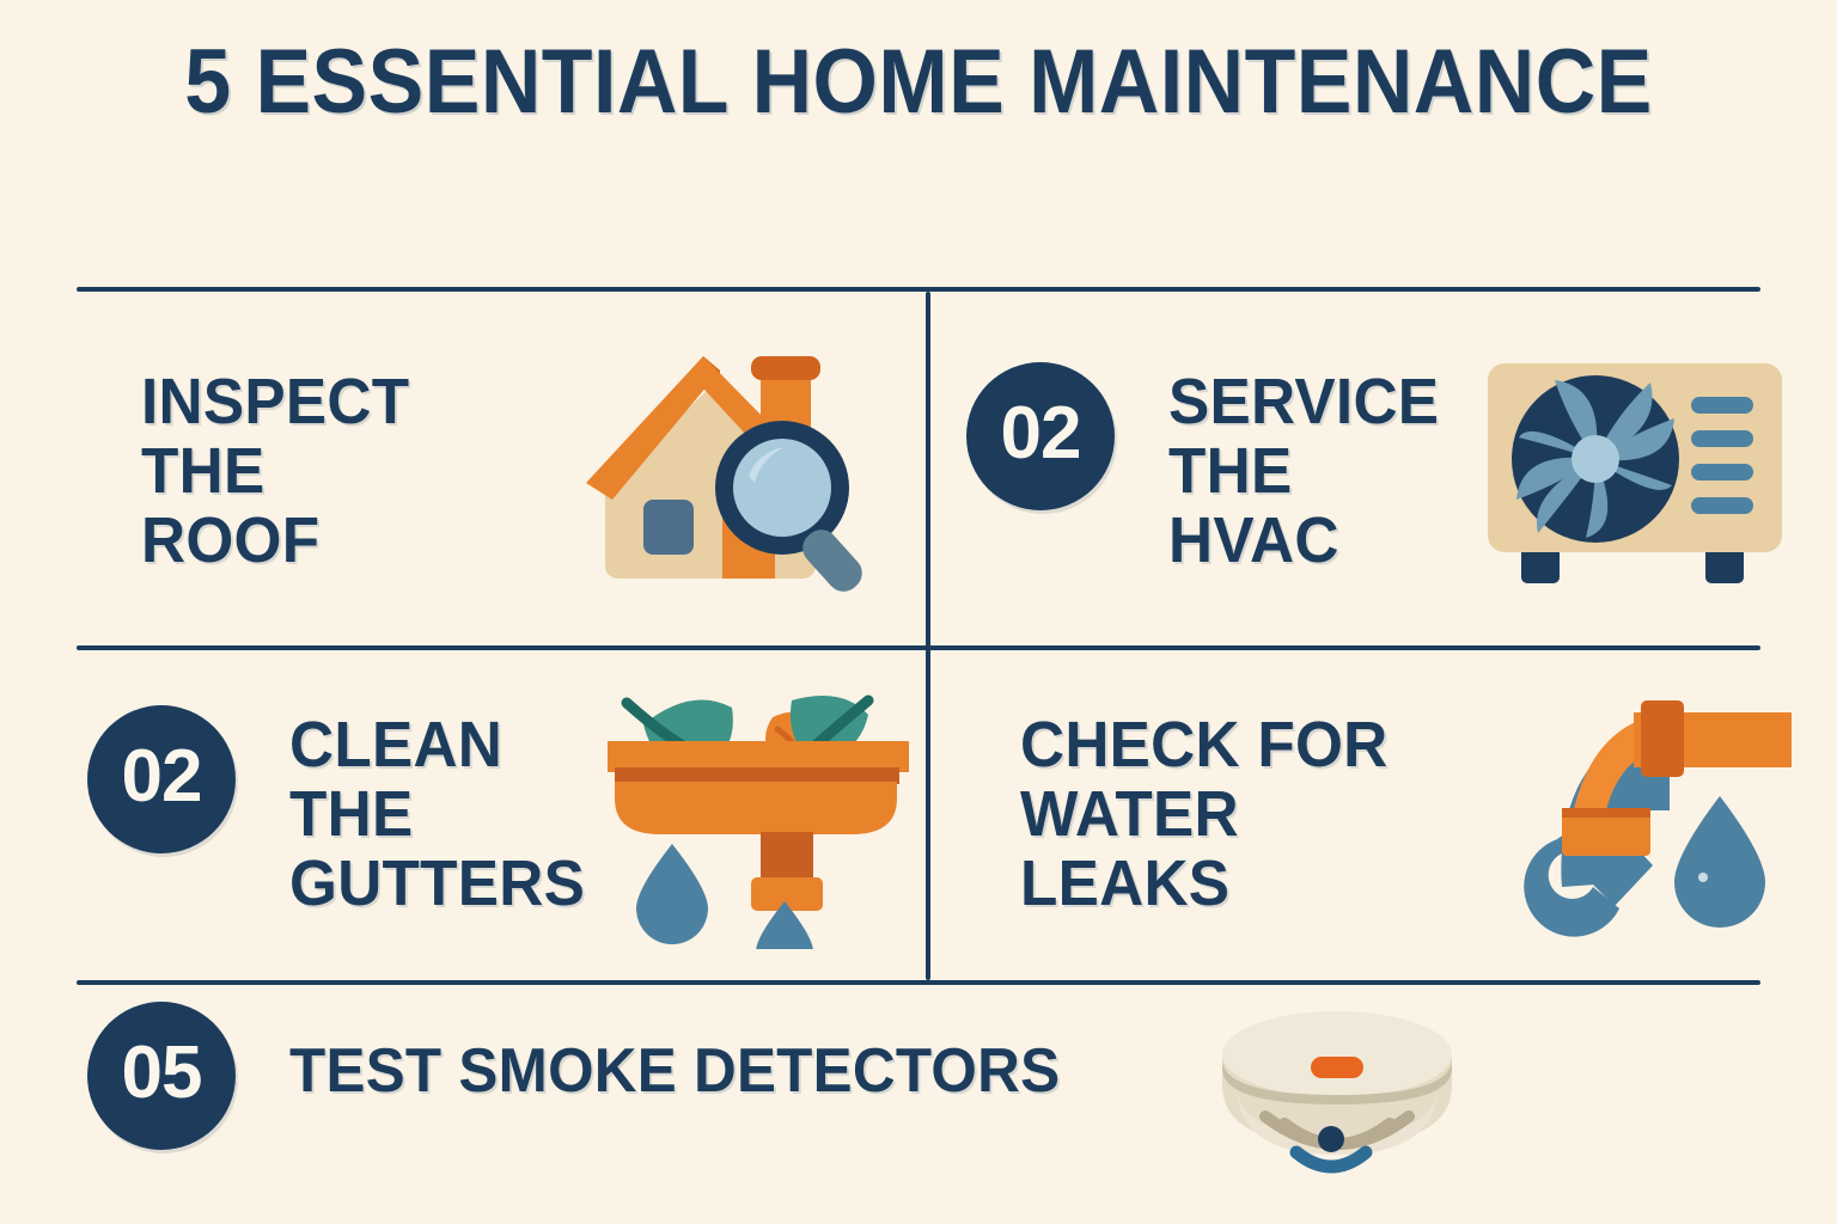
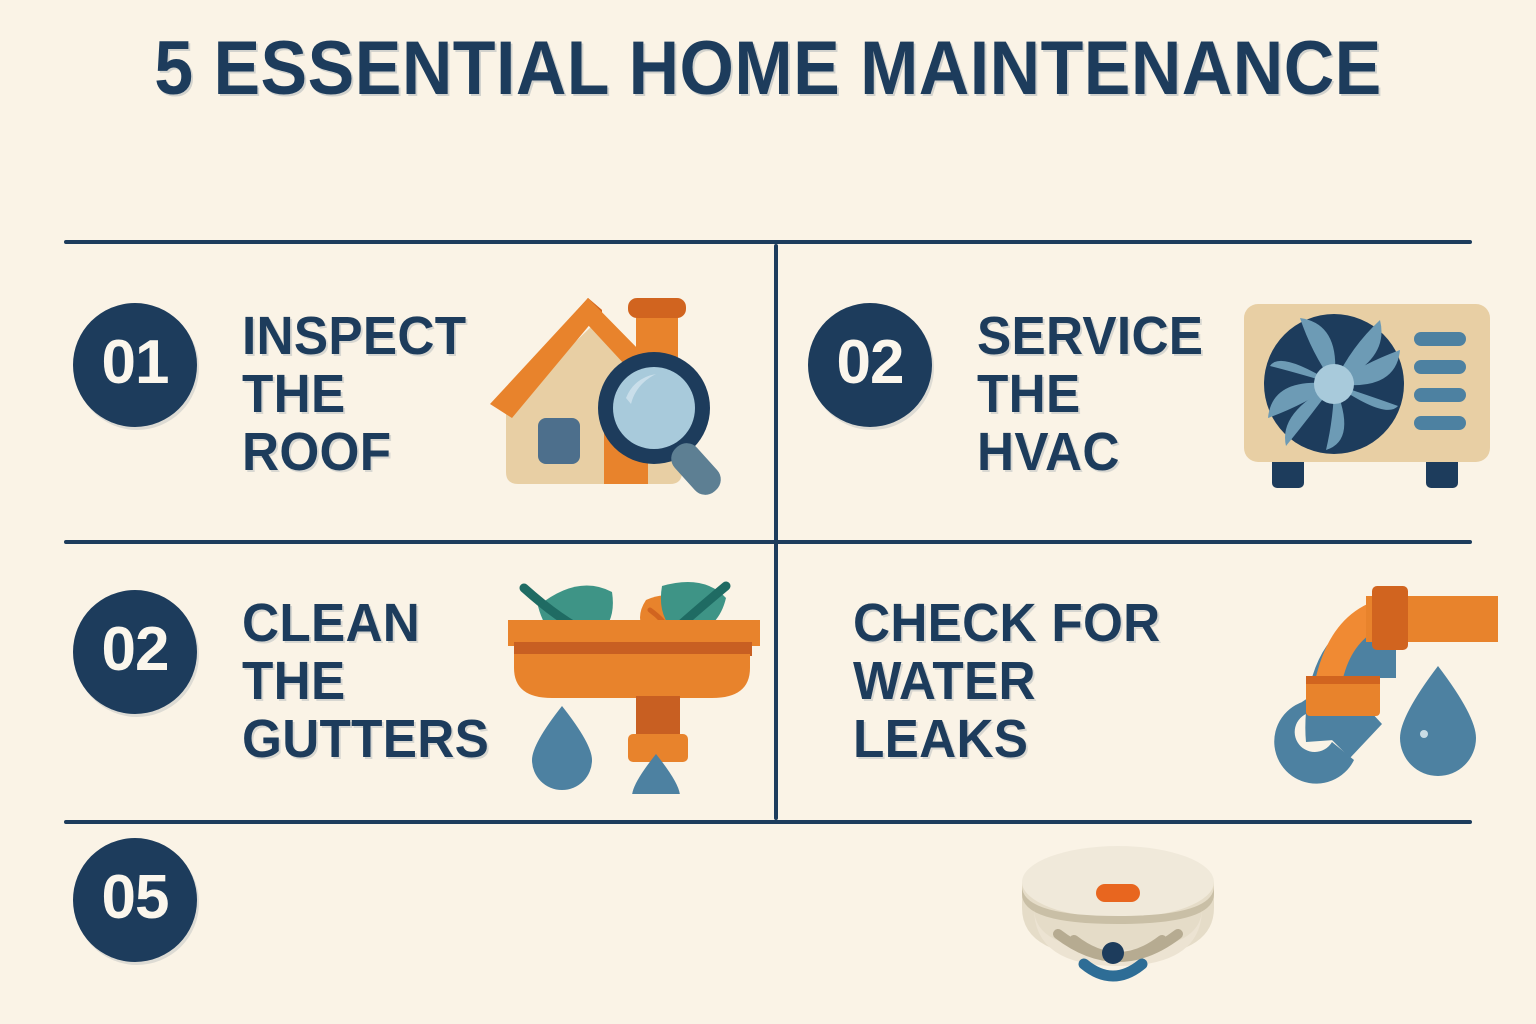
  5 ESSENTIAL HOME MAINTENANCE
+ 01
  INSPECT
  THE
  ROOF
  02
  SERVICE
  THE
  HVAC
  02
  CLEAN
  THE
  GUTTERS
  CHECK FOR
  WATER
  LEAKS
  05
- TEST SMOKE DETECTORS
